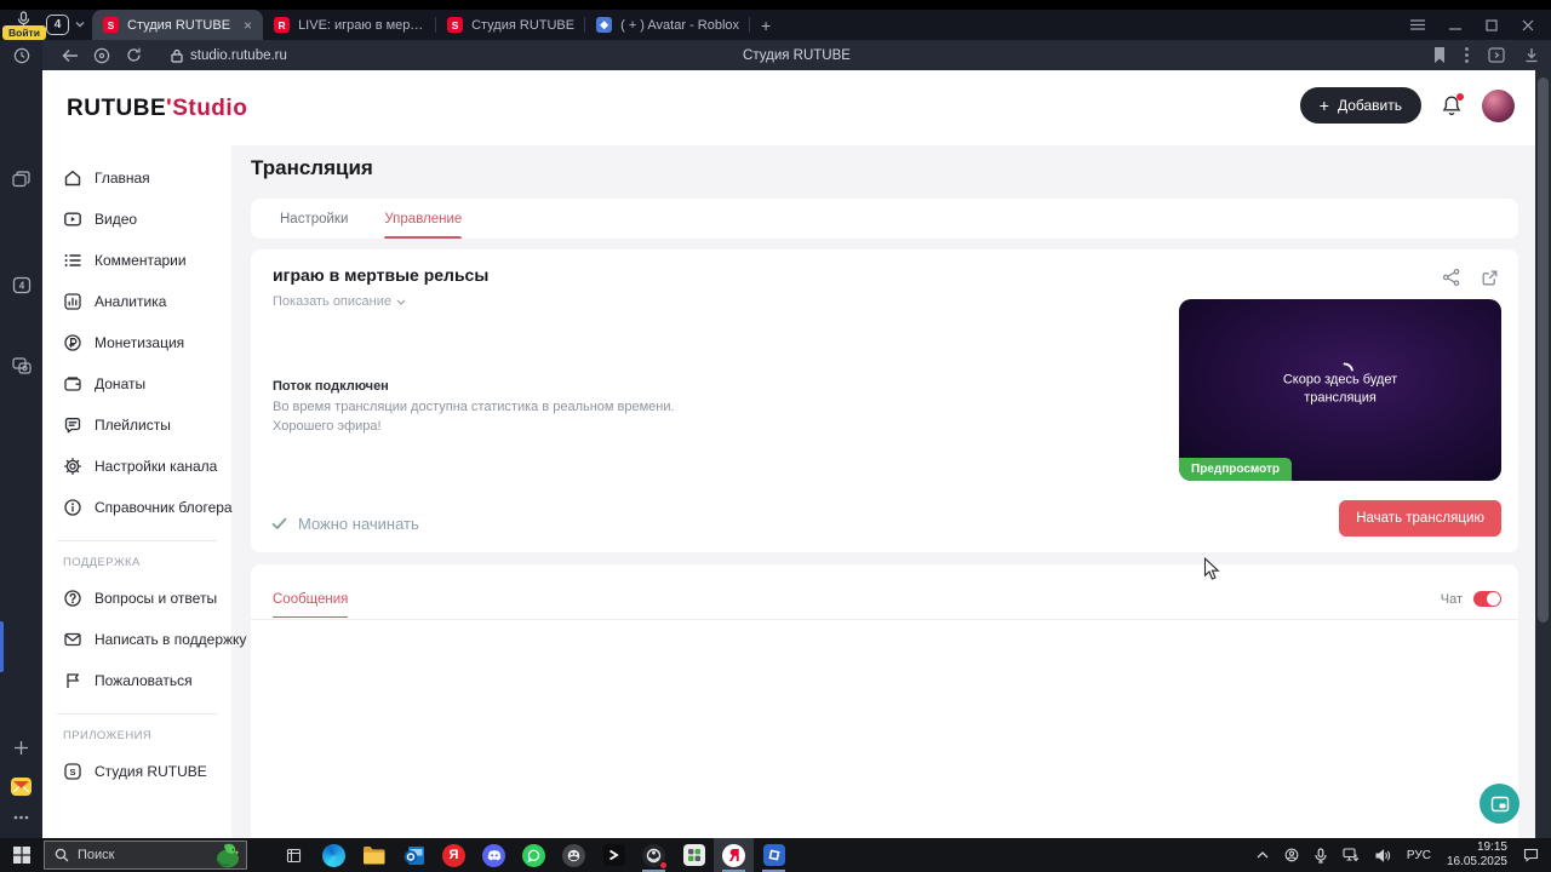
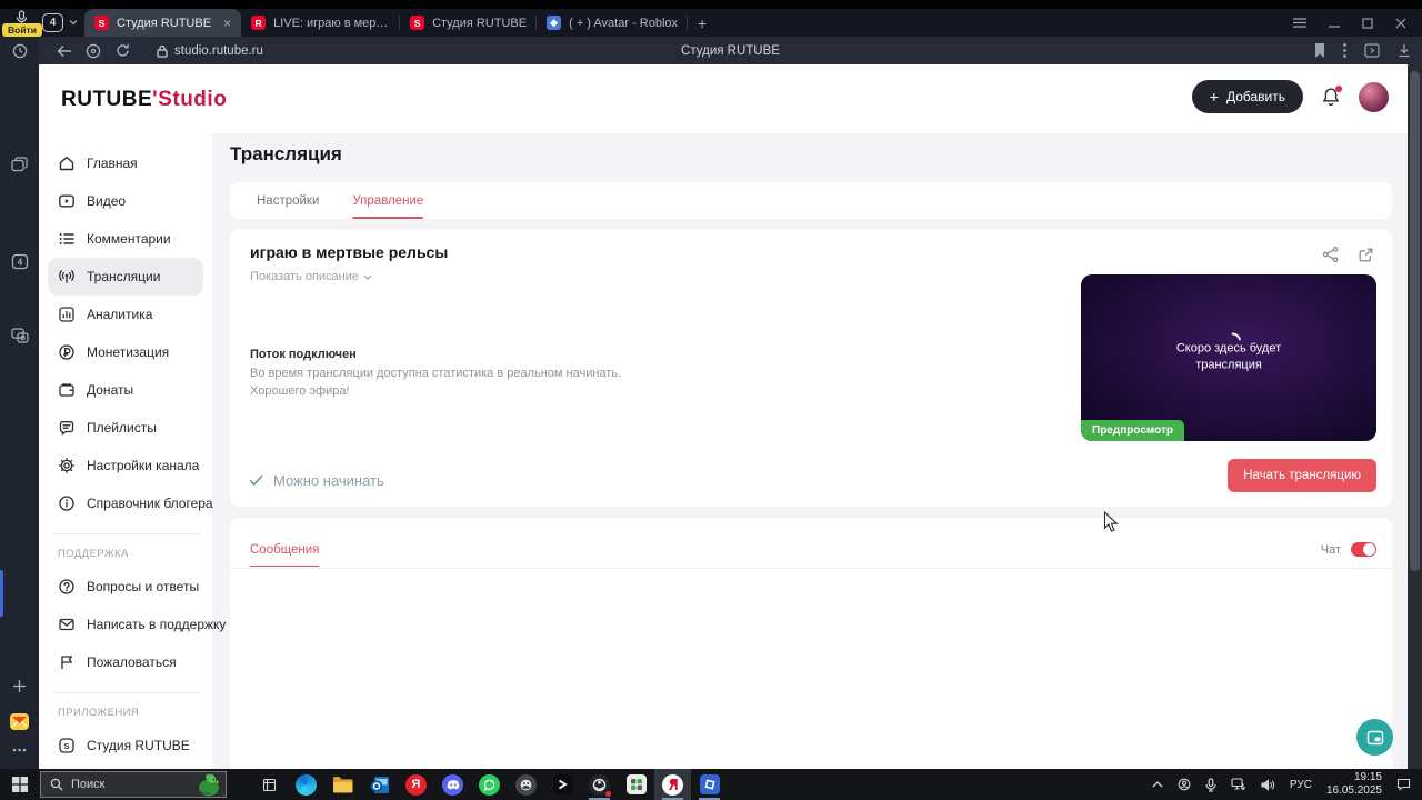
  Войти
  4
  S
  Студия RUTUBE
  ×
  R
  LIVE: играю в мертв
  S
  Студия RUTUBE
  ◆
  ( + ) Avatar - Roblox
  +
  Студия RUTUBE
  studio.rutube.ru
  4
  RUTUBE'Studio
  +
  Добавить
  Главная
  Видео
  Комментарии
+ Трансляции
  Аналитика
  Монетизация
  Донаты
  Плейлисты
  Настройки канала
  Справочник блогера
  ПОДДЕРЖКА
  Вопросы и ответы
  Написать в поддержку
  Пожаловаться
  ПРИЛОЖЕНИЯ
  S
  Студия RUTUBE
  Трансляция
  Настройки
  Управление
  играю в мертвые рельсы
  Показать описание
  Поток подключен
- Во время трансляции доступна статистика в реальном времени.
+ Во время трансляции доступна статистика в реальном начинать.
  Хорошего эфира!
  Скоро здесь будет трансляция
  Предпросмотр
  Можно начинать
  Начать трансляцию
  Сообщения
  Чат
  Поиск
  Я
  РУС
  19:15
  16.05.2025
